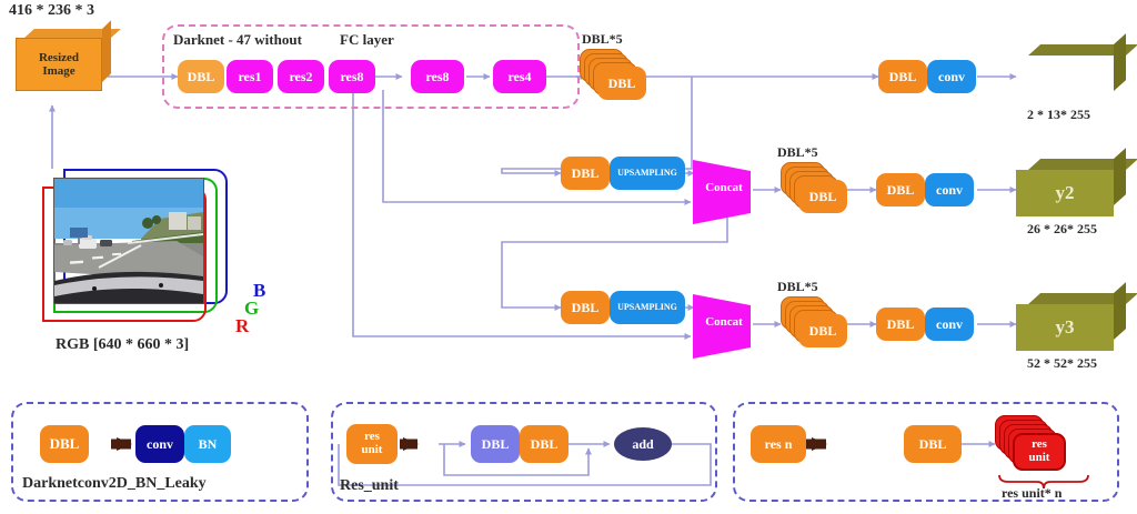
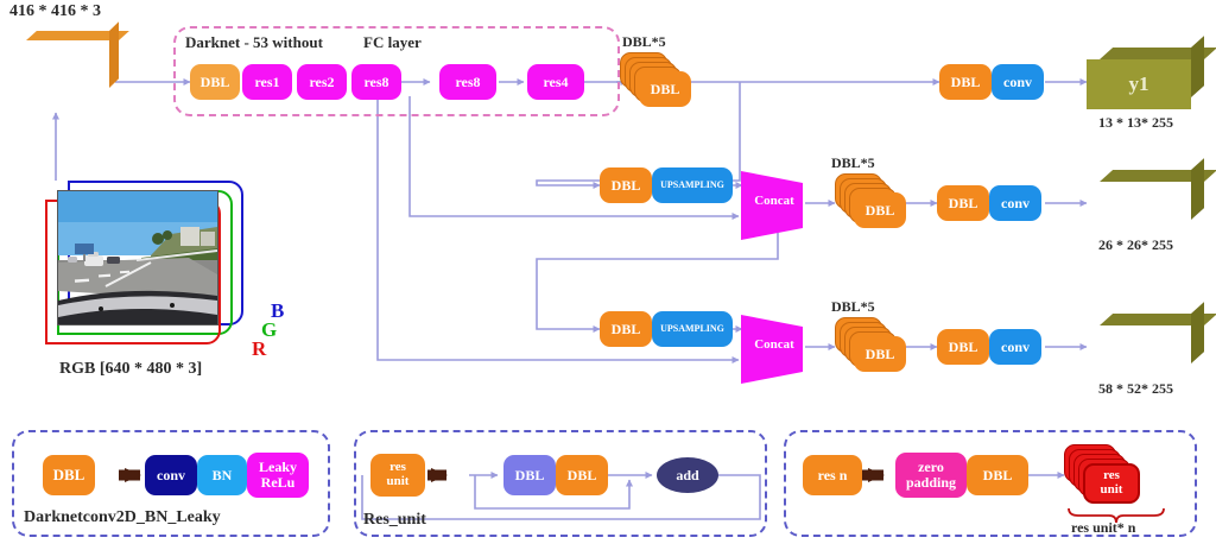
- 416 * 236 * 3
+ 416 * 416 * 3
- Resized
- Image
  B
  G
  R
- RGB [640 * 660 * 3]
+ RGB [640 * 480 * 3]
- Darknet - 47 without
+ Darknet - 53 without
  FC layer
  DBL
  res1
  res2
  res8
  res8
  res4
  DBL*5
  DBL
  DBL
  conv
+ y1
- 2 * 13* 255
+ 13 * 13* 255
  DBL
  UPSAMPLING
  Concat
  DBL*5
  DBL
  DBL
  conv
- y2
  26 * 26* 255
  DBL
  UPSAMPLING
  Concat
  DBL*5
  DBL
  DBL
  conv
- y3
- 52 * 52* 255
+ 58 * 52* 255
  DBL
  conv
  BN
+ Leaky
+ ReLu
  Darknetconv2D_BN_Leaky
  res
  unit
  DBL
  DBL
  add
  Res_unit
  res n
+ zero
+ padding
  DBL
  res
  unit
  res unit* n
